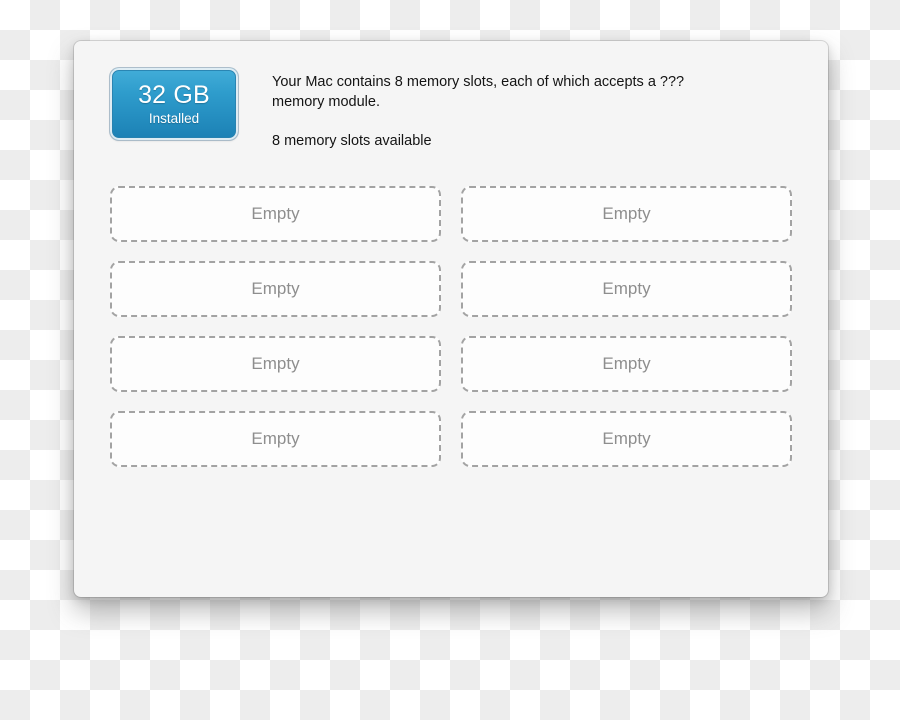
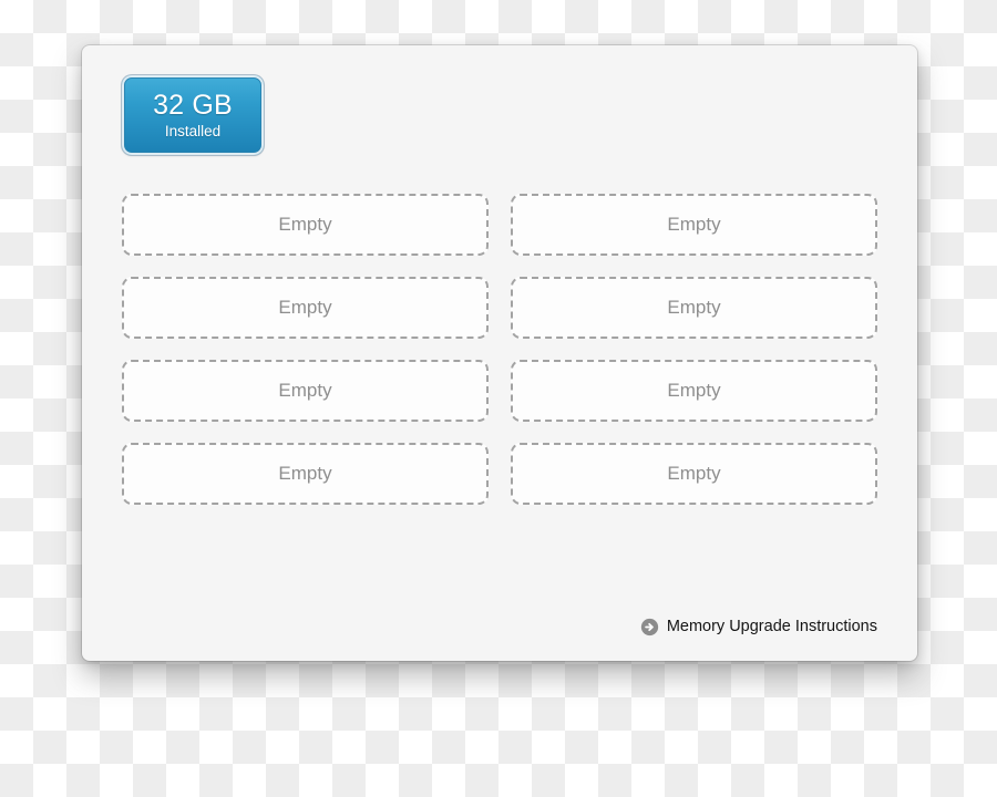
  32 GB
  Installed
- Your Mac contains 8 memory slots, each of which accepts a ??? memory module.
- 8 memory slots available
  Empty
  Empty
  Empty
  Empty
  Empty
  Empty
  Empty
  Empty
+ Memory Upgrade Instructions
